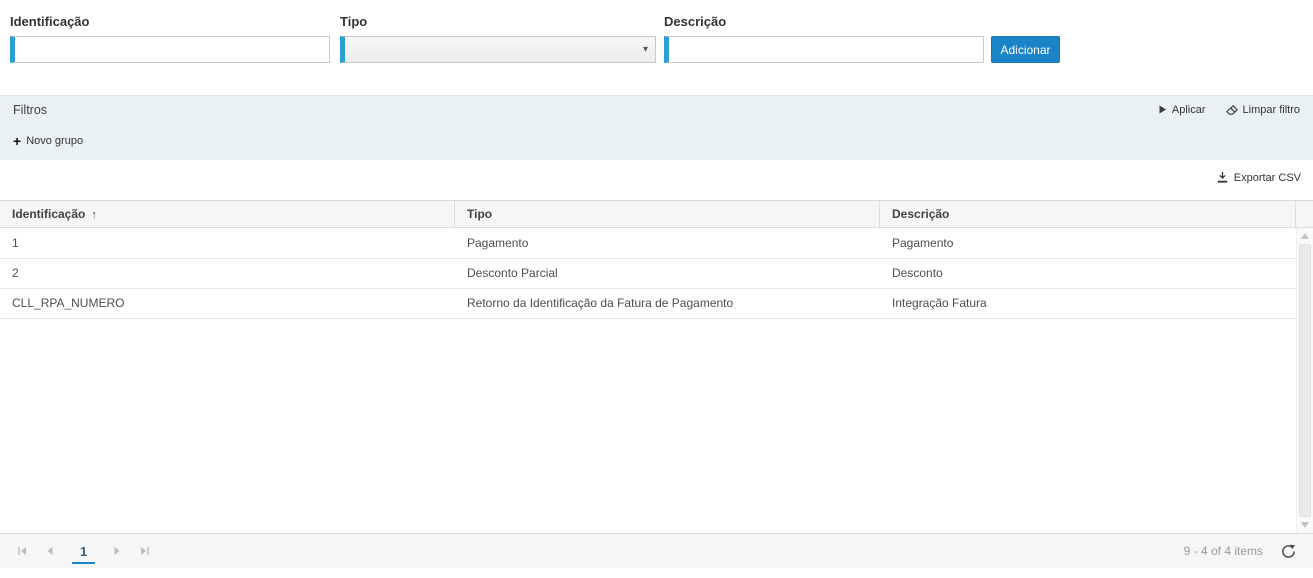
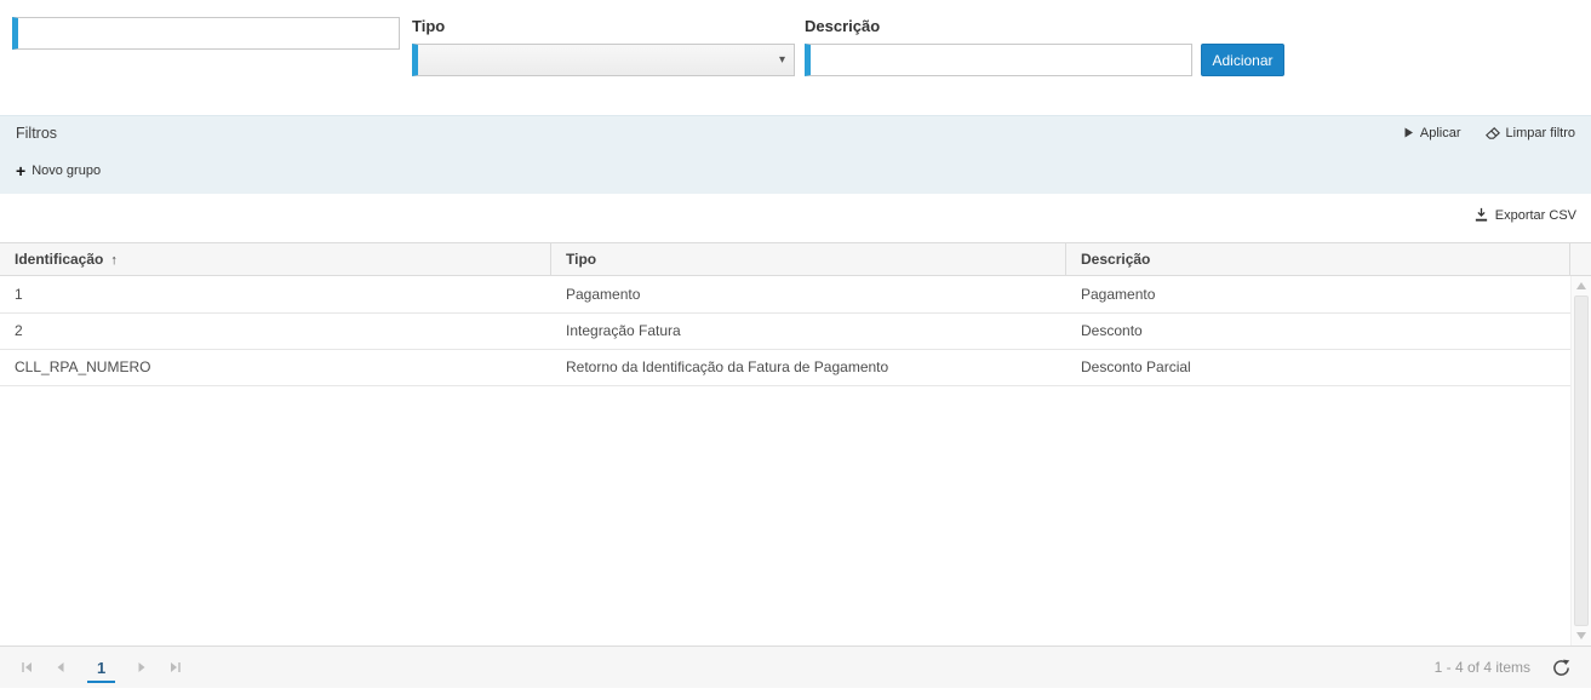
- Identificação
  Tipo
  ▾
  Descrição
  Adicionar
  Filtros
  Aplicar
  Limpar filtro
  +
  Novo grupo
  Exportar CSV
  Identificação ↑
  Tipo
  Descrição
  1	Pagamento	Pagamento
- 2	Desconto Parcial	Desconto
+ 2	Integração Fatura	Desconto
- CLL_RPA_NUMERO	Retorno da Identificação da Fatura de Pagamento	Integração Fatura
+ CLL_RPA_NUMERO	Retorno da Identificação da Fatura de Pagamento	Desconto Parcial
  1
- 9 - 4 of 4 items
+ 1 - 4 of 4 items
